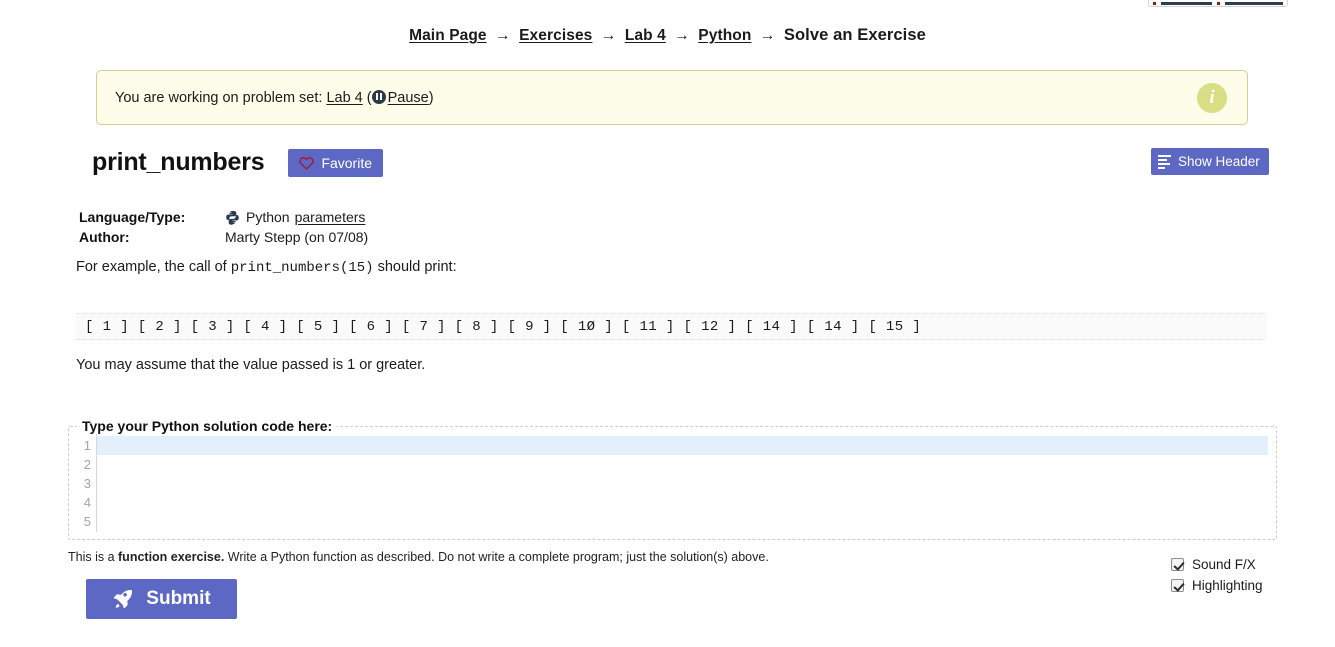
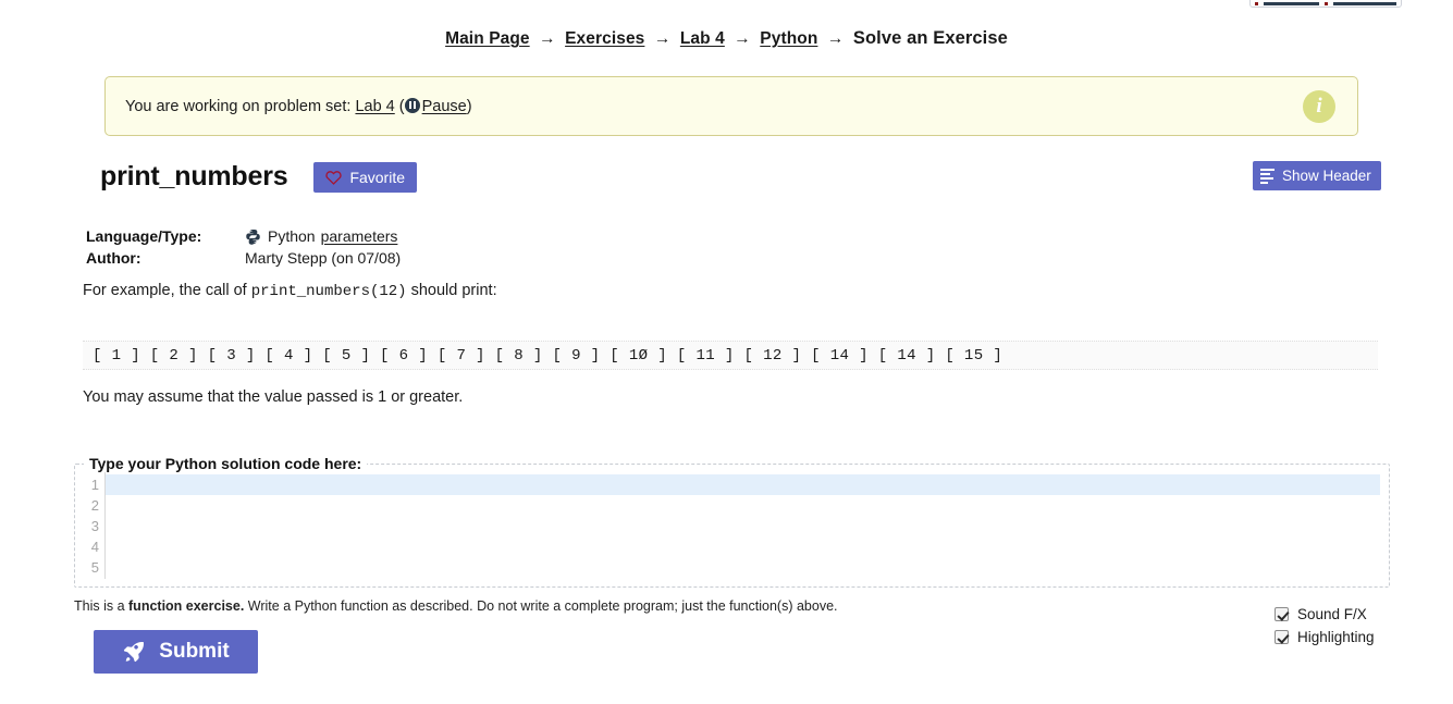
  Main Page → Exercises → Lab 4 → Python → Solve an Exercise
  You are working on problem set: Lab 4 ( Pause)
  i
  print_numbers
  Favorite
  Show Header
  Language/Type:
  Python
  parameters
  Author:
  Marty Stepp (on 07/08)
- For example, the call of print_numbers(15) should print:
+ For example, the call of print_numbers(12) should print:
  [ 1 ] [ 2 ] [ 3 ] [ 4 ] [ 5 ] [ 6 ] [ 7 ] [ 8 ] [ 9 ] [ 1Ø ] [ 11 ] [ 12 ] [ 14 ] [ 14 ] [ 15 ]
  You may assume that the value passed is 1 or greater.
  Type your Python solution code here:
  1
  2
  3
  4
  5
- This is a function exercise. Write a Python function as described. Do not write a complete program; just the solution(s) above.
+ This is a function exercise. Write a Python function as described. Do not write a complete program; just the function(s) above.
  Sound F/X
  Highlighting
  Submit
